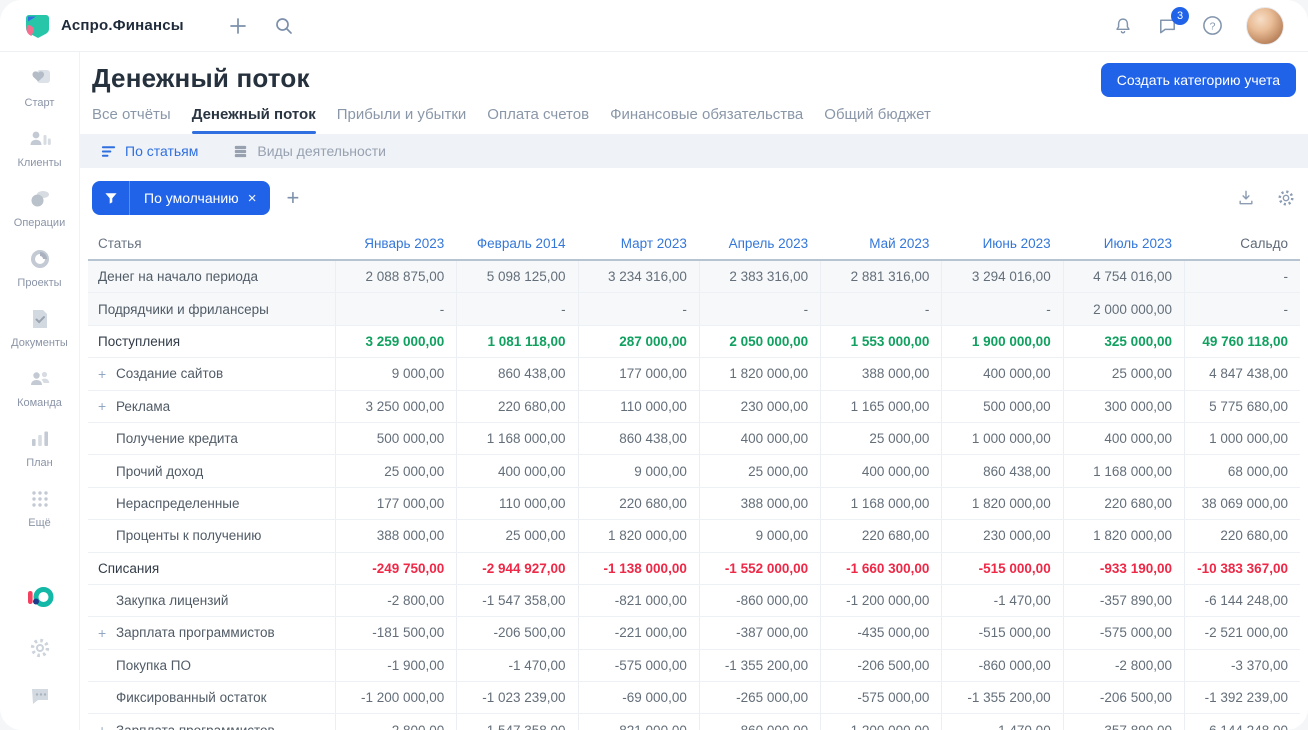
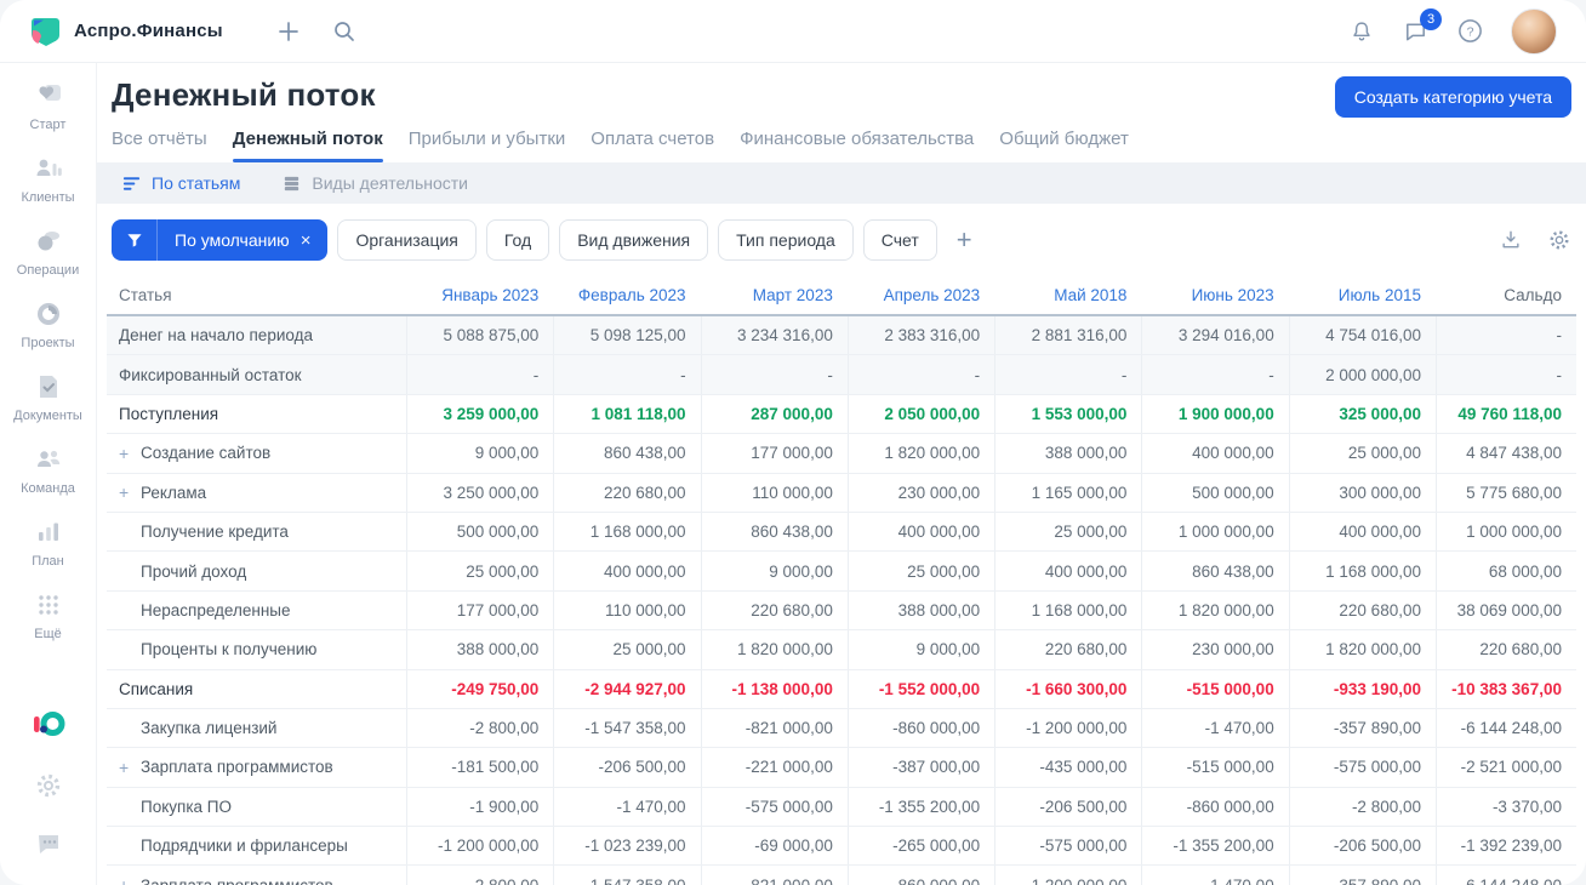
  Аспро.Финансы
  3
  ?
  Старт
  Клиенты
  Операции
  Проекты
  Документы
  Команда
  План
  Ещё
  Денежный поток
  Создать категорию учета
  Все отчёты
  Денежный поток
  Прибыли и убытки
  Оплата счетов
  Финансовые обязательства
  Общий бюджет
  По статьям
  Виды деятельности
  По умолчанию
  ×
+ Организация
+ Год
+ Вид движения
+ Тип периода
+ Счет
  +
  Статья
  Январь 2023
- Февраль 2014
+ Февраль 2023
  Март 2023
  Апрель 2023
- Май 2023
+ Май 2018
  Июнь 2023
- Июль 2023
+ Июль 2015
  Сальдо
  Денег на начало периода
- 2 088 875,00
+ 5 088 875,00
  5 098 125,00
  3 234 316,00
  2 383 316,00
  2 881 316,00
  3 294 016,00
  4 754 016,00
  -
- Подрядчики и фрилансеры
+ Фиксированный остаток
  -
  -
  -
  -
  -
  -
  2 000 000,00
  -
  Поступления
  3 259 000,00
  1 081 118,00
  287 000,00
  2 050 000,00
  1 553 000,00
  1 900 000,00
  325 000,00
  49 760 118,00
  +
  Создание сайтов
  9 000,00
  860 438,00
  177 000,00
  1 820 000,00
  388 000,00
  400 000,00
  25 000,00
  4 847 438,00
  +
  Реклама
  3 250 000,00
  220 680,00
  110 000,00
  230 000,00
  1 165 000,00
  500 000,00
  300 000,00
  5 775 680,00
  Получение кредита
  500 000,00
  1 168 000,00
  860 438,00
  400 000,00
  25 000,00
  1 000 000,00
  400 000,00
  1 000 000,00
  Прочий доход
  25 000,00
  400 000,00
  9 000,00
  25 000,00
  400 000,00
  860 438,00
  1 168 000,00
  68 000,00
  Нераспределенные
  177 000,00
  110 000,00
  220 680,00
  388 000,00
  1 168 000,00
  1 820 000,00
  220 680,00
  38 069 000,00
  Проценты к получению
  388 000,00
  25 000,00
  1 820 000,00
  9 000,00
  220 680,00
  230 000,00
  1 820 000,00
  220 680,00
  Списания
  -249 750,00
  -2 944 927,00
  -1 138 000,00
  -1 552 000,00
  -1 660 300,00
  -515 000,00
  -933 190,00
  -10 383 367,00
  Закупка лицензий
  -2 800,00
  -1 547 358,00
  -821 000,00
  -860 000,00
  -1 200 000,00
  -1 470,00
  -357 890,00
  -6 144 248,00
  +
  Зарплата программистов
  -181 500,00
  -206 500,00
  -221 000,00
  -387 000,00
  -435 000,00
  -515 000,00
  -575 000,00
  -2 521 000,00
  Покупка ПО
  -1 900,00
  -1 470,00
  -575 000,00
  -1 355 200,00
  -206 500,00
  -860 000,00
  -2 800,00
  -3 370,00
- Фиксированный остаток
+ Подрядчики и фрилансеры
  -1 200 000,00
  -1 023 239,00
  -69 000,00
  -265 000,00
  -575 000,00
  -1 355 200,00
  -206 500,00
  -1 392 239,00
